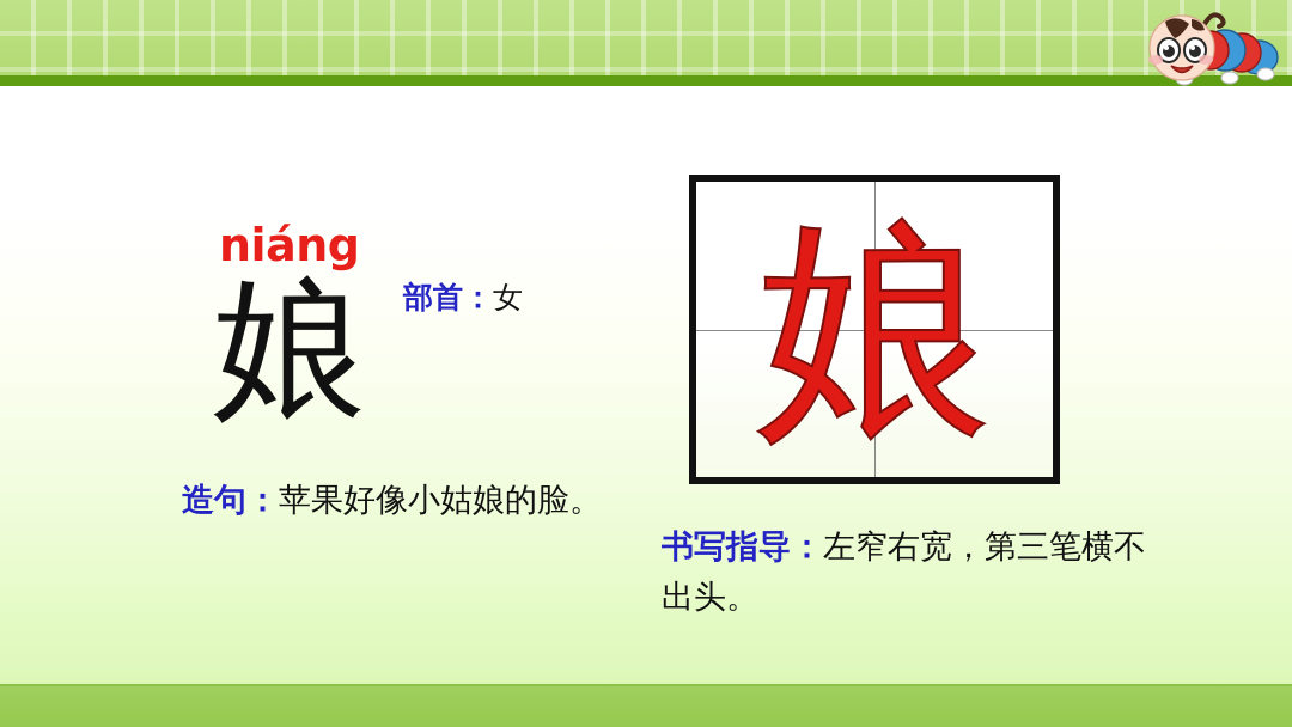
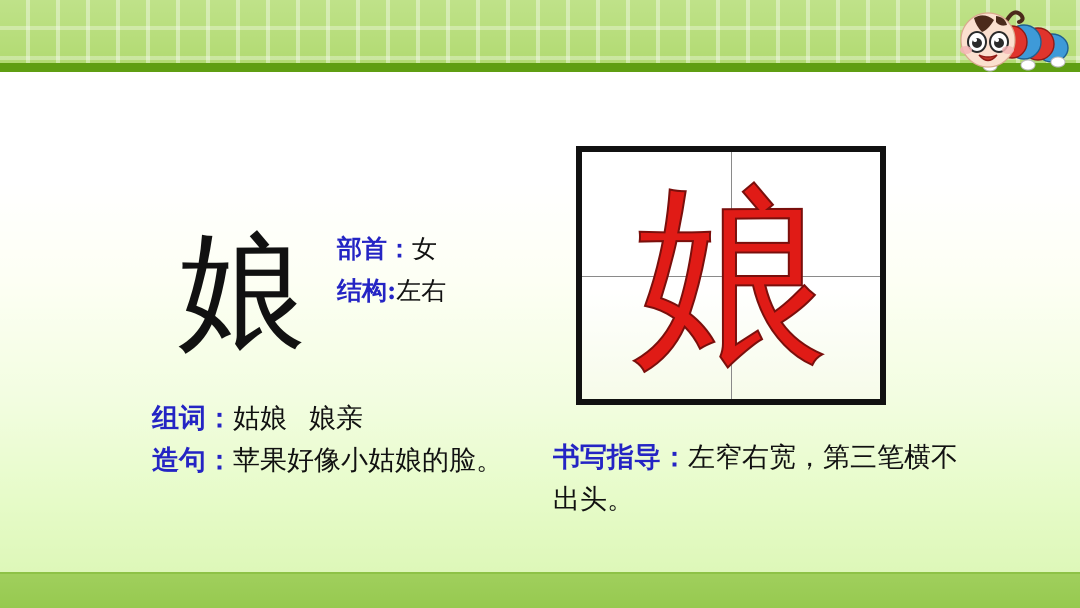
- niáng
  娘
  部首：女
+ 结构:左右
+ 组词：姑娘 娘亲
  造句：苹果好像小姑娘的脸。
  娘
  书写指导：左窄右宽，第三笔横不出头。
